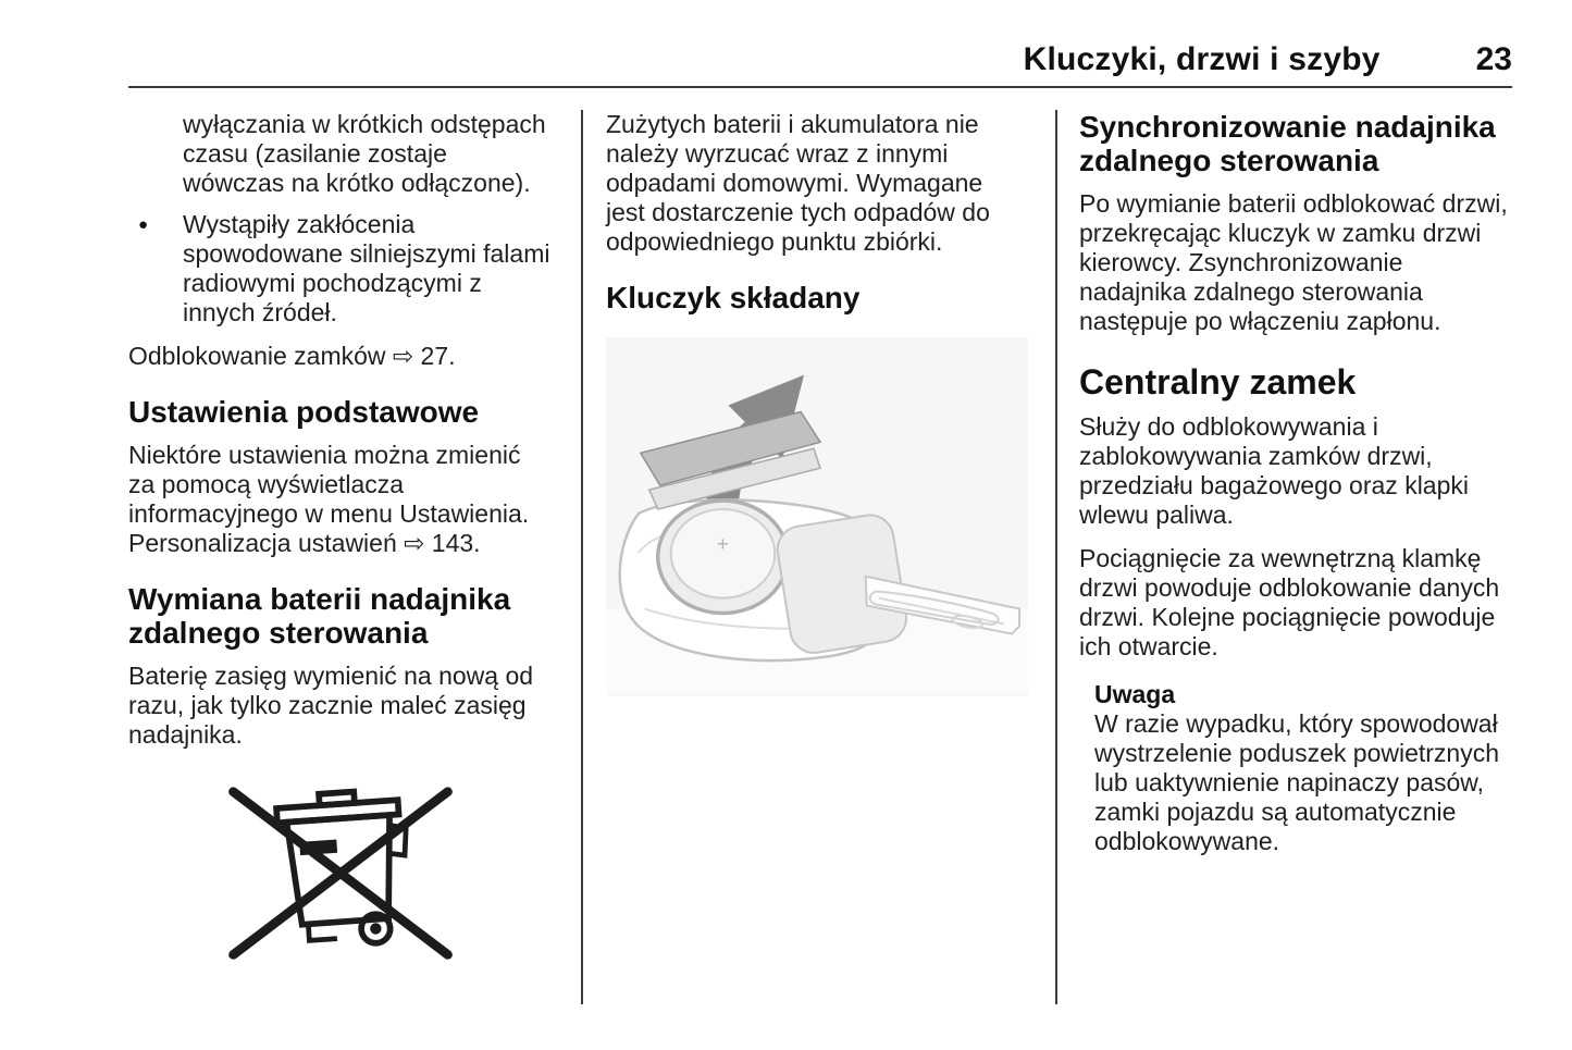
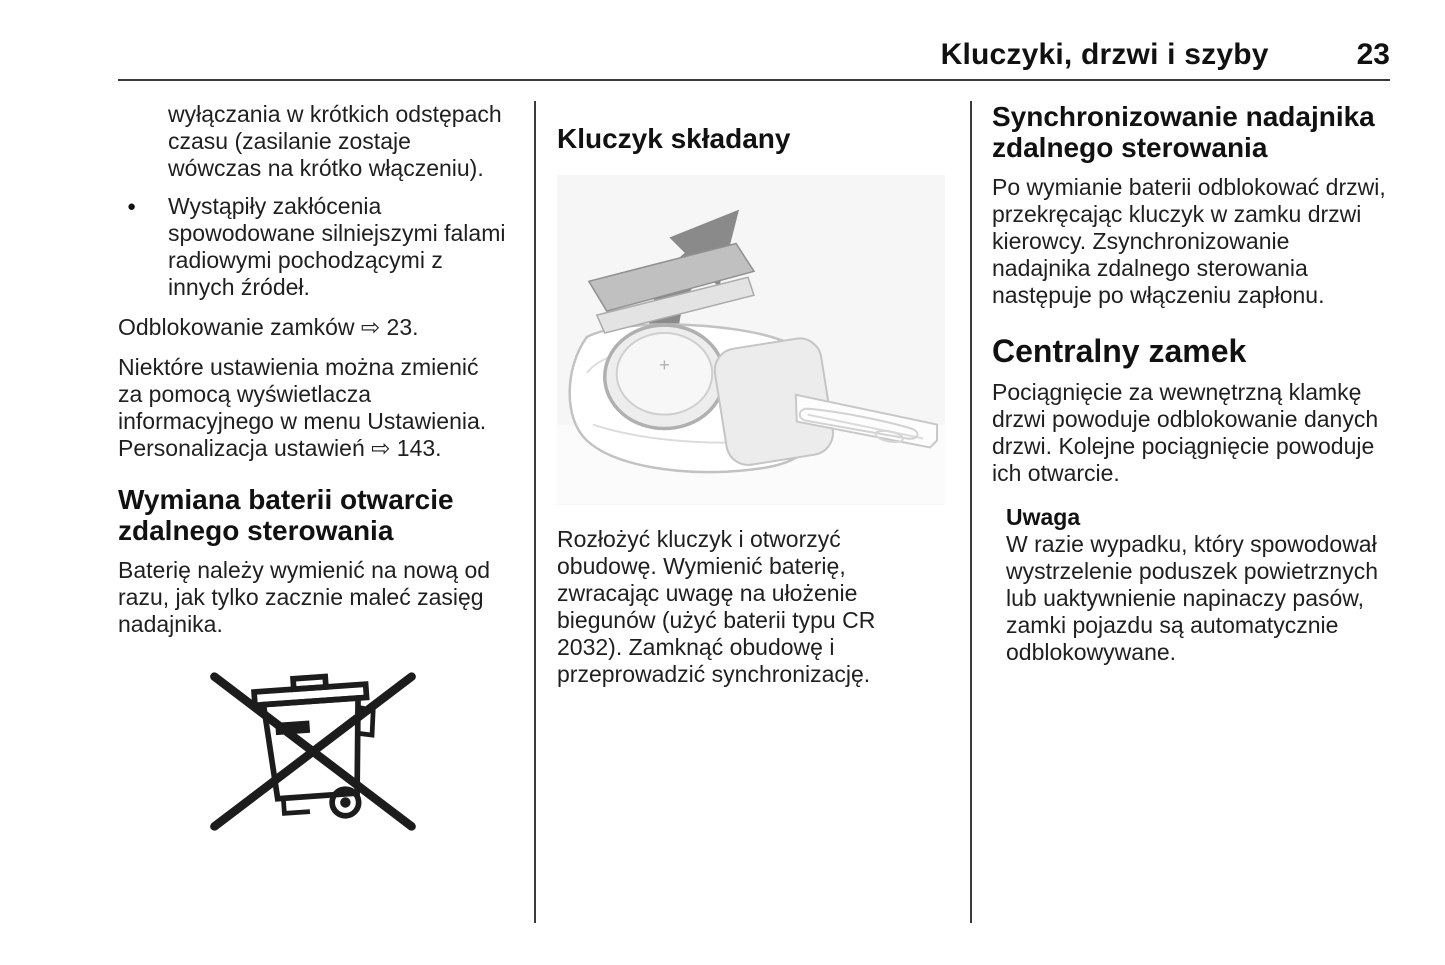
  Kluczyki, drzwi i szyby
  23
- wyłączania w krótkich odstępach czasu (zasilanie zostaje wówczas na krótko odłączone).
+ wyłączania w krótkich odstępach czasu (zasilanie zostaje wówczas na krótko włączeniu).
  ●
  Wystąpiły zakłócenia spowodowane silniejszymi falami radiowymi pochodzącymi z innych źródeł.
- Odblokowanie zamków ⇨ 27.
+ Odblokowanie zamków ⇨ 23.
- Ustawienia podstawowe
  Niektóre ustawienia można zmienić za pomocą wyświetlacza informacyjnego w menu Ustawienia. Personalizacja ustawień ⇨ 143.
- Wymiana baterii nadajnika zdalnego sterowania
+ Wymiana baterii otwarcie zdalnego sterowania
- Baterię zasięg wymienić na nową od razu, jak tylko zacznie maleć zasięg nadajnika.
+ Baterię należy wymienić na nową od razu, jak tylko zacznie maleć zasięg nadajnika.
- Zużytych baterii i akumulatora nie należy wyrzucać wraz z innymi odpadami domowymi. Wymagane jest dostarczenie tych odpadów do odpowiedniego punktu zbiórki.
  Kluczyk składany
  +
+ Rozłożyć kluczyk i otworzyć obudowę. Wymienić baterię, zwracając uwagę na ułożenie biegunów (użyć baterii typu CR 2032). Zamknąć obudowę i przeprowadzić synchronizację.
  Synchronizowanie nadajnika zdalnego sterowania
  Po wymianie baterii odblokować drzwi, przekręcając kluczyk w zamku drzwi kierowcy. Zsynchronizowanie nadajnika zdalnego sterowania następuje po włączeniu zapłonu.
  Centralny zamek
- Służy do odblokowywania i zablokowywania zamków drzwi, przedziału bagażowego oraz klapki wlewu paliwa.
  Pociągnięcie za wewnętrzną klamkę drzwi powoduje odblokowanie danych drzwi. Kolejne pociągnięcie powoduje ich otwarcie.
  Uwaga
  W razie wypadku, który spowodował wystrzelenie poduszek powietrznych lub uaktywnienie napinaczy pasów, zamki pojazdu są automatycznie odblokowywane.
